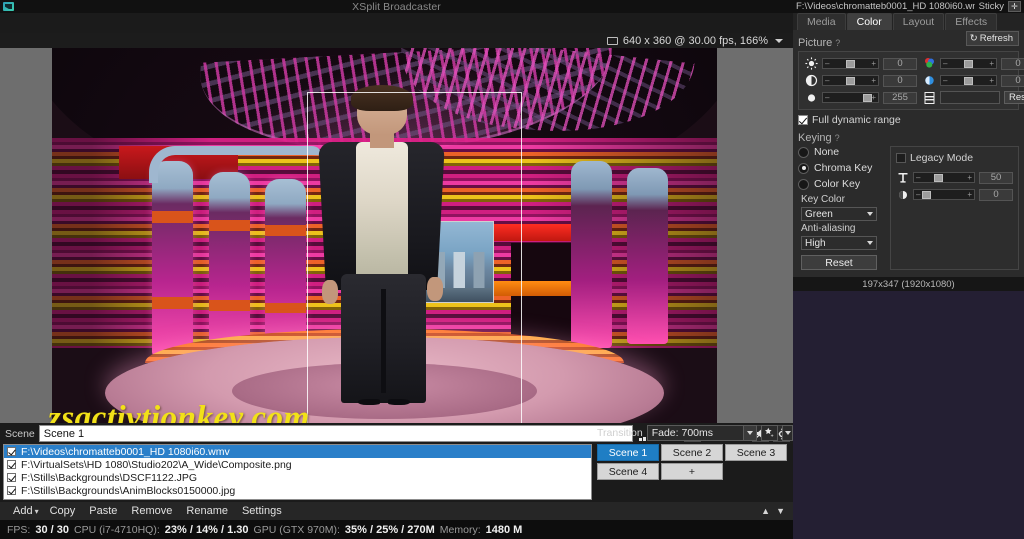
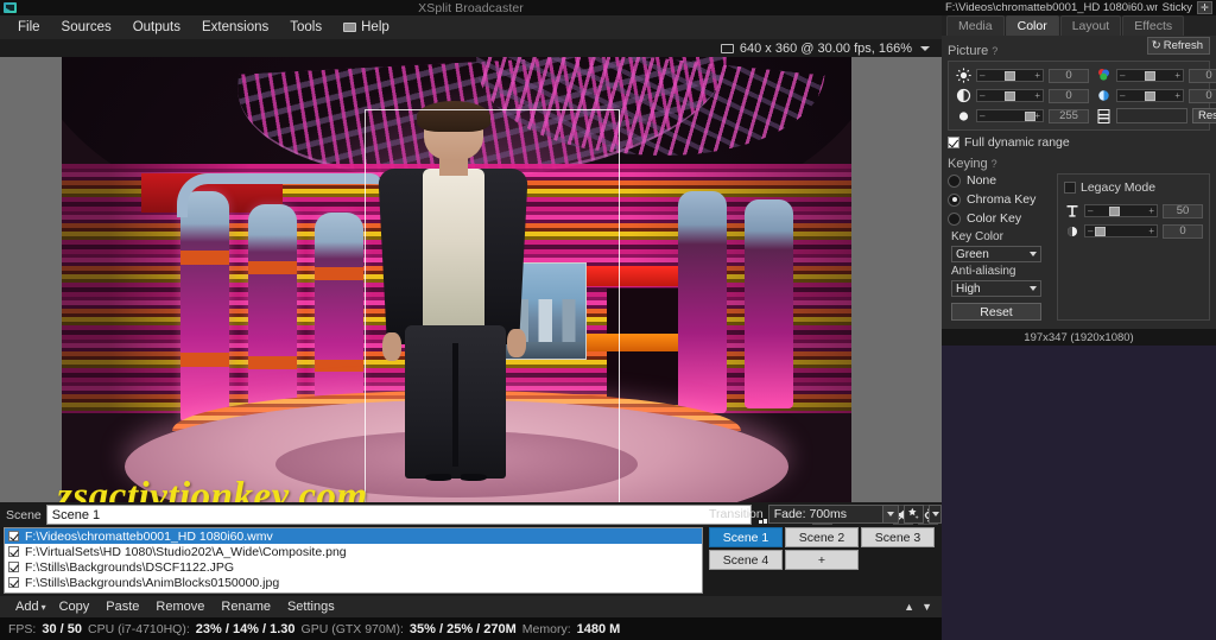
  XSplit Broadcaster
+ File
+ Sources
+ Outputs
+ Extensions
+ Tools
+ Help
  640 x 360 @ 30.00 fps, 166%
  zsactivtionkey.com
  Scene
  Scene 1
  F:\Videos\chromatteb0001_HD 1080i60.wmv
  F:\VirtualSets\HD 1080\Studio202\A_Wide\Composite.png
  F:\Stills\Backgrounds\DSCF1122.JPG
  F:\Stills\Backgrounds\AnimBlocks0150000.jpg
  Transition
  Fade: 700ms
  Scene 1
  Scene 2
  Scene 3
  Scene 4
  +
  Add
  ▾
  Copy
  Paste
  Remove
  Rename
  Settings
  ▲
  ▼
  FPS:
- 30 / 30
+ 30 / 50
  CPU (i7-4710HQ):
  23% / 14% / 1.30
  GPU (GTX 970M):
  35% / 25% / 270M
  Memory:
  1480 M
  F:\Videos\chromatteb0001_HD 1080i60.w
  Sticky
  ✛
  Media
  Color
  Layout
  Effects
  ↻
  Refresh
  Picture
  ?
  –
  +
  0
  –
  +
  0
  –
  +
  255
  –
  +
  0
  –
  +
  0
  Full dynamic range
  Keying
  ?
  None
  Chroma Key
  Color Key
  Key Color
  Green
  Anti-aliasing
  High
  Reset
  Legacy Mode
  –
  +
  50
  –
  +
  0
  197x347 (1920x1080)
